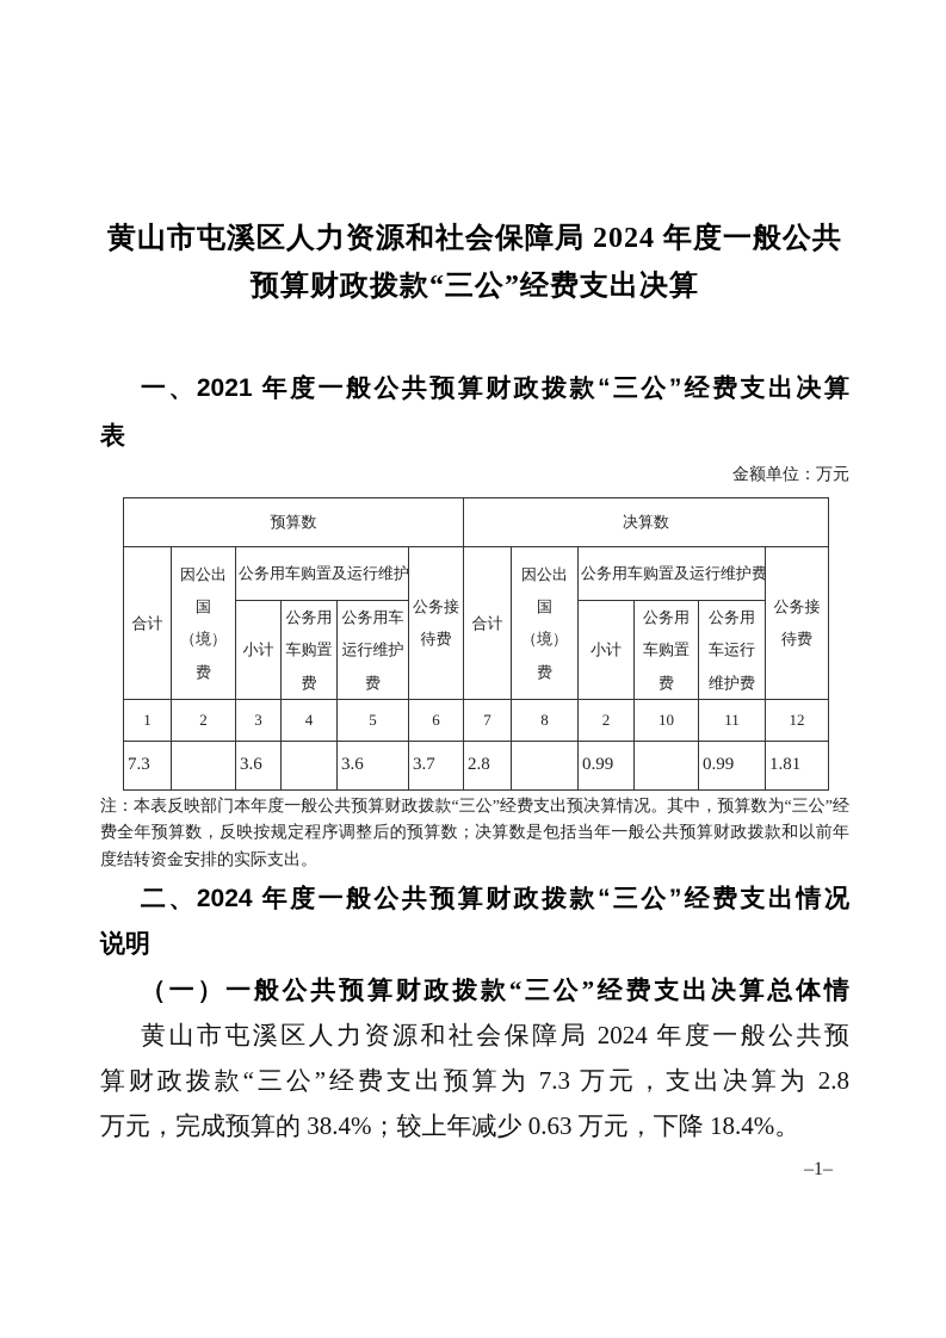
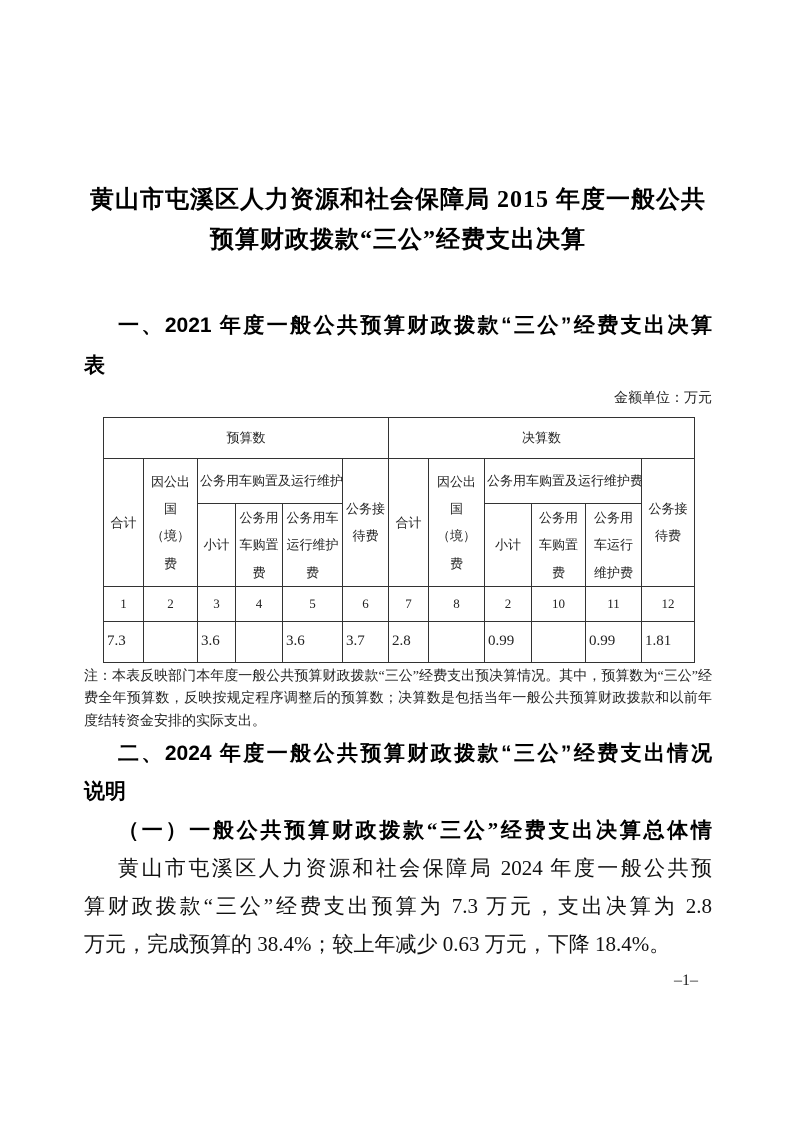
- 黄山市屯溪区人力资源和社会保障局 2024 年度一般公共
+ 黄山市屯溪区人力资源和社会保障局 2015 年度一般公共
  预算财政拨款“三公”经费支出决算
  一、2021 年度一般公共预算财政拨款“三公”经费支出决算
  表
  金额单位：万元
  预算数	决算数
  合计	因公出国（境）费	公务用车购置及运行维护	公务接待费	合计	因公出国（境）费	公务用车购置及运行维护费	公务接待费
  小计	公务用车购置费	公务用车运行维护费	小计	公务用车购置费	公务用车运行维护费
  1	2	3	4	5	6	7	8	2	10	11	12
  7.3		3.6		3.6	3.7	2.8		0.99		0.99	1.81
  注：本表反映部门本年度一般公共预算财政拨款“三公”经费支出预决算情况。其中，预算数为“三公”经费全年预算数，反映按规定程序调整后的预算数；决算数是包括当年一般公共预算财政拨款和以前年度结转资金安排的实际支出。
  二、2024 年度一般公共预算财政拨款“三公”经费支出情况
  说明
  （一）一般公共预算财政拨款“三公”经费支出决算总体情
  黄山市屯溪区人力资源和社会保障局 2024 年度一般公共预
  算财政拨款“三公”经费支出预算为 7.3 万元，支出决算为 2.8
  万元，完成预算的 38.4%；较上年减少 0.63 万元，下降 18.4%。
  –1–
